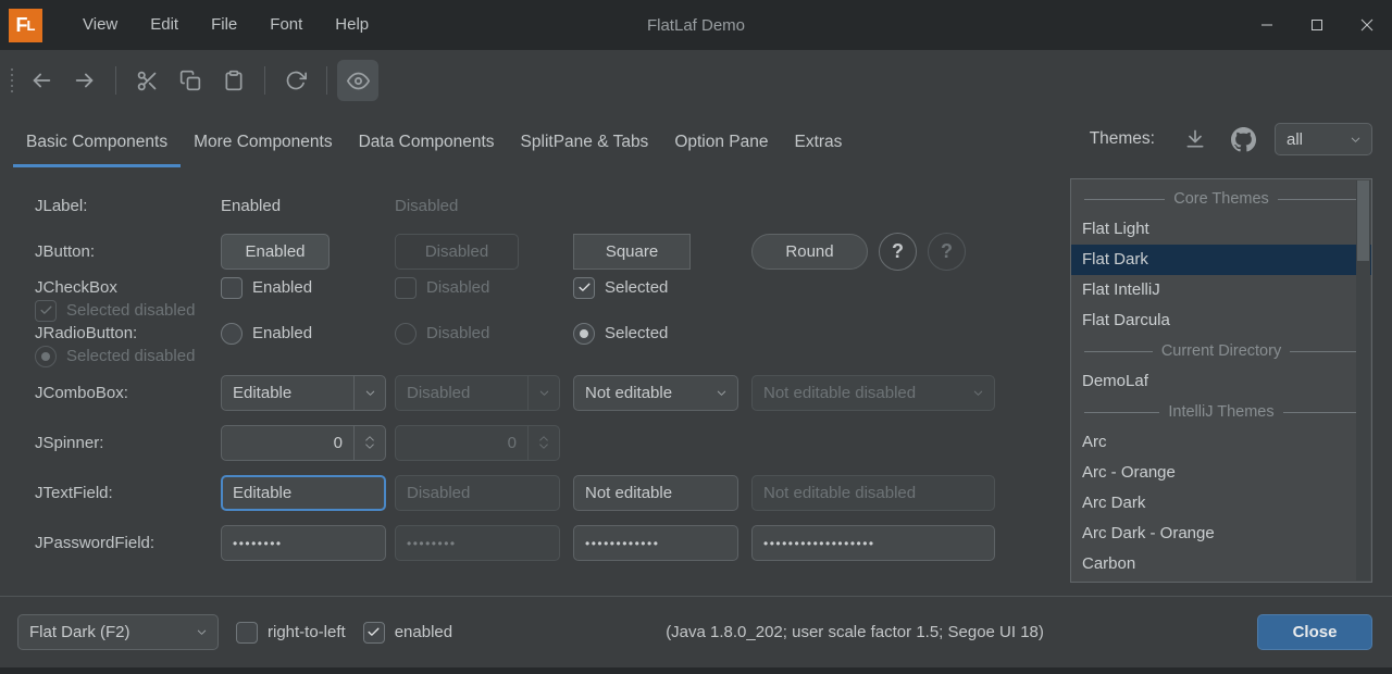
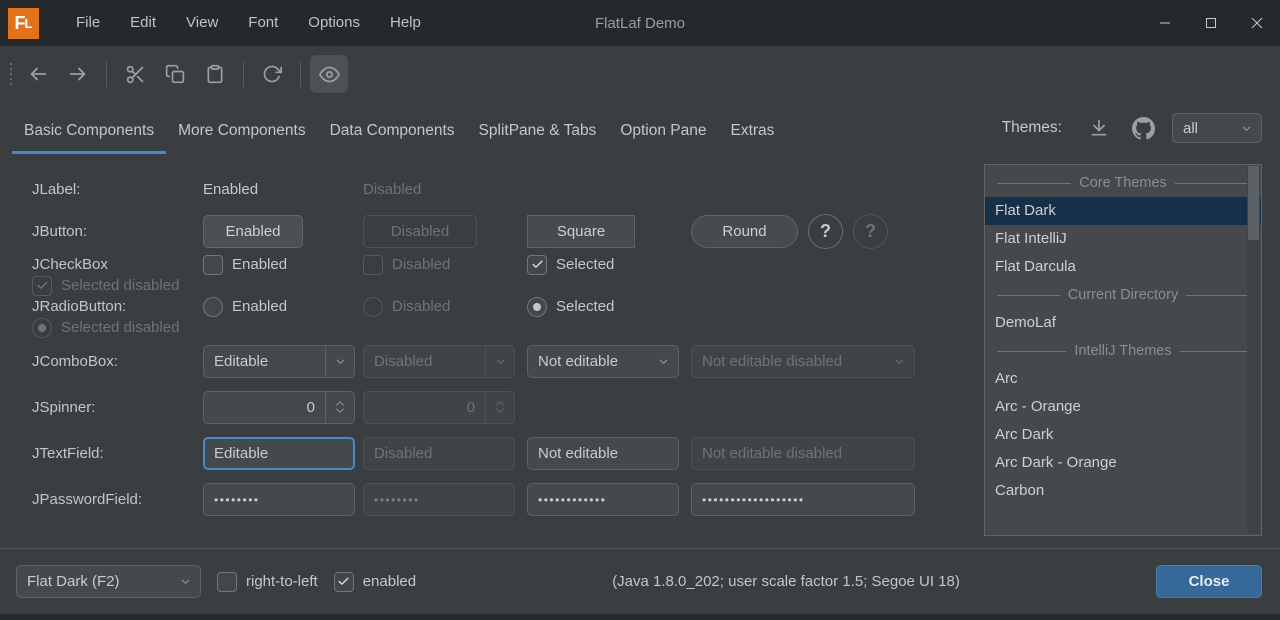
  F
  L
- View
+ File
  Edit
- File
+ View
  Font
+ Options
  Help
  FlatLaf Demo
  Basic Components
  More Components
  Data Components
  SplitPane & Tabs
  Option Pane
  Extras
  JLabel:
  Enabled
  Disabled
  JButton:
  Enabled
  Disabled
  Square
  Round
  ?
  ?
  JCheckBox
  Enabled
  Disabled
  Selected
  Selected disabled
  JRadioButton:
  Enabled
  Disabled
  Selected
  Selected disabled
  JComboBox:
  Editable
  Disabled
  Not editable
  Not editable disabled
  JSpinner:
  0
  0
  JTextField:
  Editable
  Disabled
  Not editable
  Not editable disabled
  JPasswordField:
  ••••••••
  ••••••••
  ••••••••••••
  ••••••••••••••••••
  Themes:
  all
  Core Themes
- Flat Light
  Flat Dark
  Flat IntelliJ
  Flat Darcula
  Current Directory
  DemoLaf
  IntelliJ Themes
  Arc
  Arc - Orange
  Arc Dark
  Arc Dark - Orange
  Carbon
  Flat Dark (F2)
  right-to-left
  enabled
  (Java 1.8.0_202; user scale factor 1.5; Segoe UI 18)
  Close
